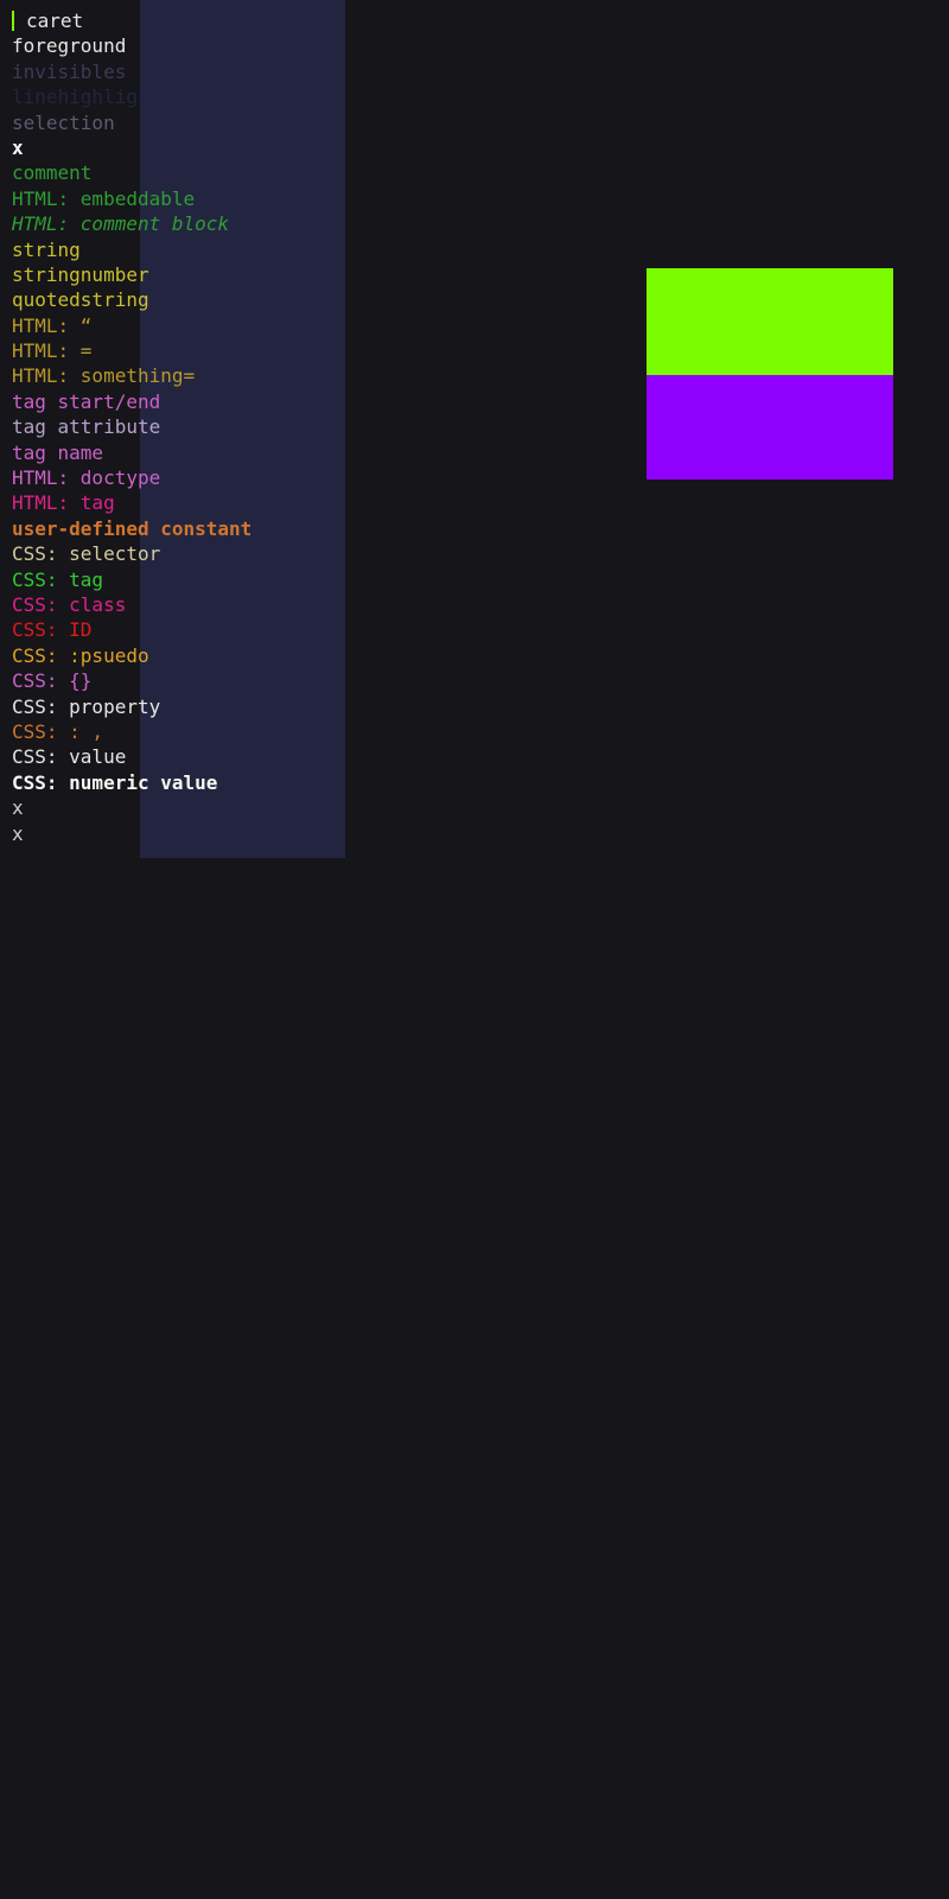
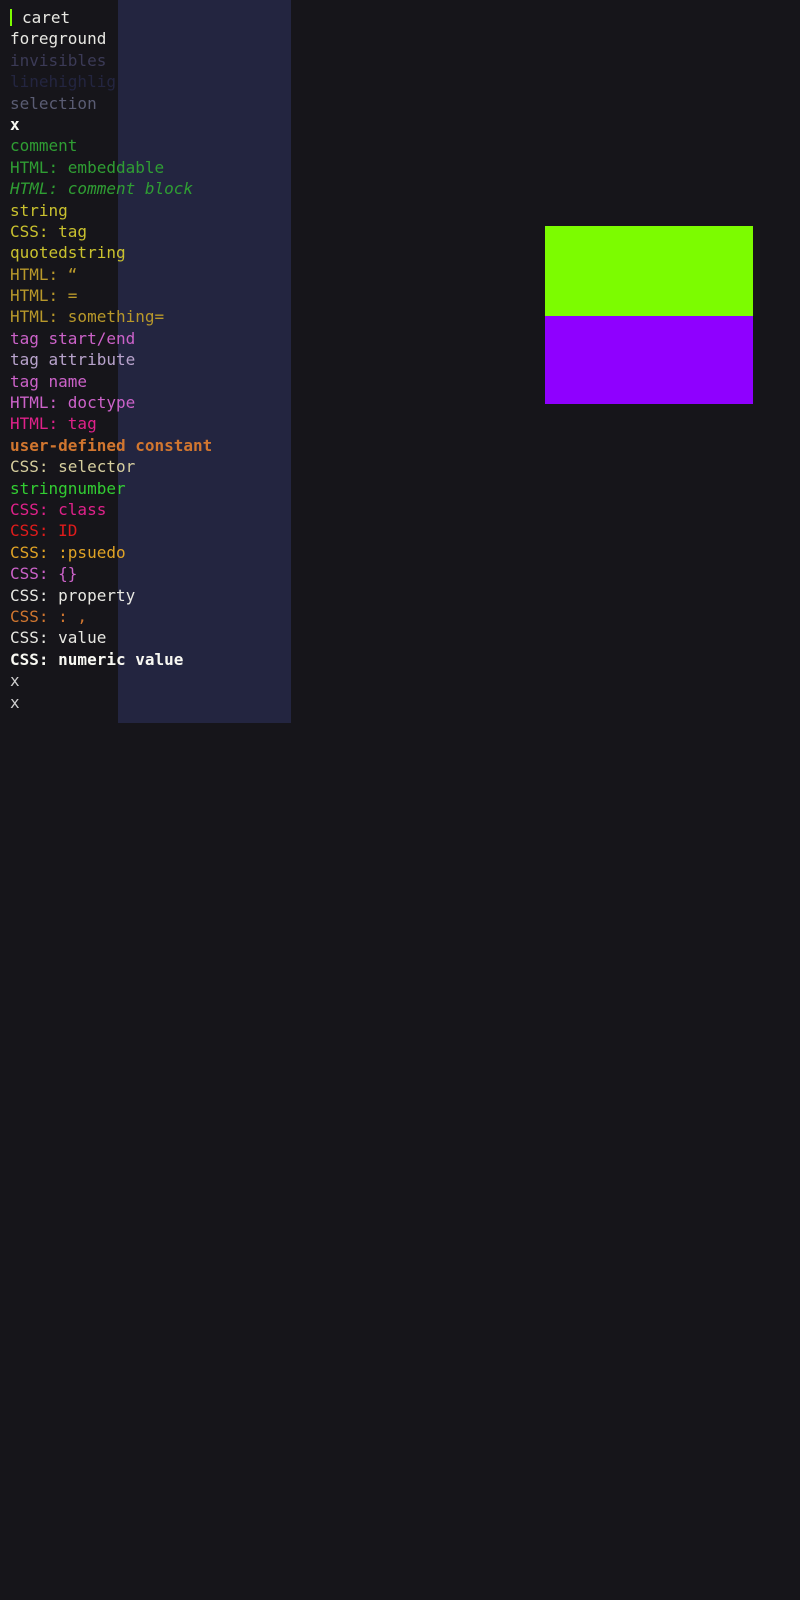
  caret
  foreground
  invisibles
  linehighlig
  selection
  x
  comment
  HTML: embeddable
  HTML: comment block
  string
- stringnumber
+ CSS: tag
  quotedstring
  HTML: “
  HTML: =
  HTML: something=
  tag start/end
  tag attribute
  tag name
  HTML: doctype
  HTML: tag
  user-defined constant
  CSS: selector
- CSS: tag
+ stringnumber
  CSS: class
  CSS: ID
  CSS: :psuedo
  CSS: {}
  CSS: property
  CSS: : ,
  CSS: value
  CSS: numeric value
  x
  x
